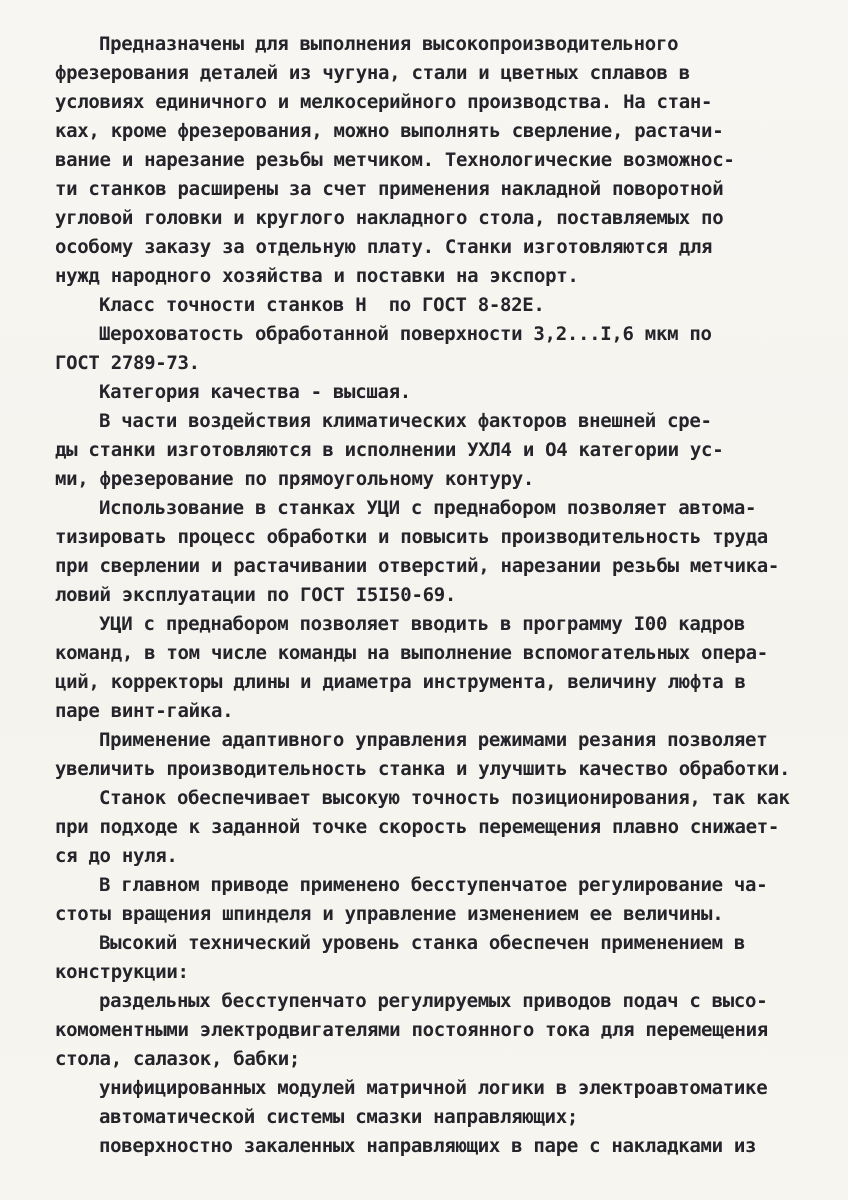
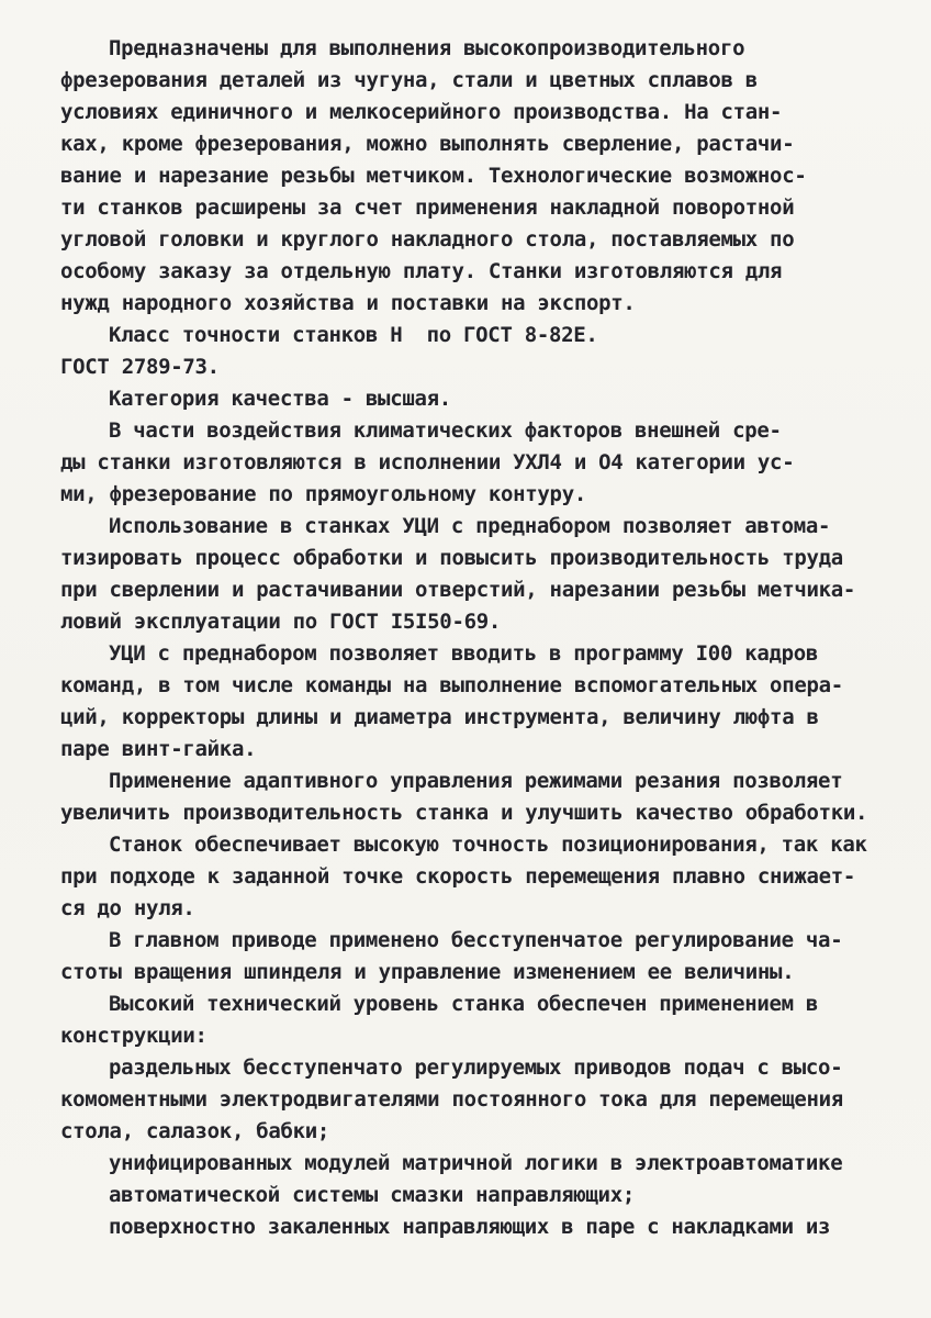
  Предназначены для выполнения высокопроизводительного
  фрезерования деталей из чугуна, стали и цветных сплавов в
  условиях единичного и мелкосерийного производства. На стан-
  ках, кроме фрезерования, можно выполнять сверление, растачи-
  вание и нарезание резьбы метчиком. Технологические возможнос-
  ти станков расширены за счет применения накладной поворотной
  угловой головки и круглого накладного стола, поставляемых по
  особому заказу за отдельную плату. Станки изготовляются для
  нужд народного хозяйства и поставки на экспорт.
  Класс точности станков Н по ГОСТ 8-82Е.
- Шероховатость обработанной поверхности 3,2...I,6 мкм по
  ГОСТ 2789-73.
  Категория качества - высшая.
  В части воздействия климатических факторов внешней сре-
  ды станки изготовляются в исполнении УХЛ4 и О4 категории ус-
  ми, фрезерование по прямоугольному контуру.
  Использование в станках УЦИ с преднабором позволяет автома-
  тизировать процесс обработки и повысить производительность труда
  при сверлении и растачивании отверстий, нарезании резьбы метчика-
  ловий эксплуатации по ГОСТ I5I50-69.
  УЦИ с преднабором позволяет вводить в программу I00 кадров
  команд, в том числе команды на выполнение вспомогательных опера-
  ций, корректоры длины и диаметра инструмента, величину люфта в
  паре винт-гайка.
  Применение адаптивного управления режимами резания позволяет
  увеличить производительность станка и улучшить качество обработки.
  Станок обеспечивает высокую точность позиционирования, так как
  при подходе к заданной точке скорость перемещения плавно снижает-
  ся до нуля.
  В главном приводе применено бесступенчатое регулирование ча-
  стоты вращения шпинделя и управление изменением ее величины.
  Высокий технический уровень станка обеспечен применением в
  конструкции:
  раздельных бесступенчато регулируемых приводов подач с высо-
  комоментными электродвигателями постоянного тока для перемещения
  стола, салазок, бабки;
  унифицированных модулей матричной логики в электроавтоматике
  автоматической системы смазки направляющих;
  поверхностно закаленных направляющих в паре с накладками из
